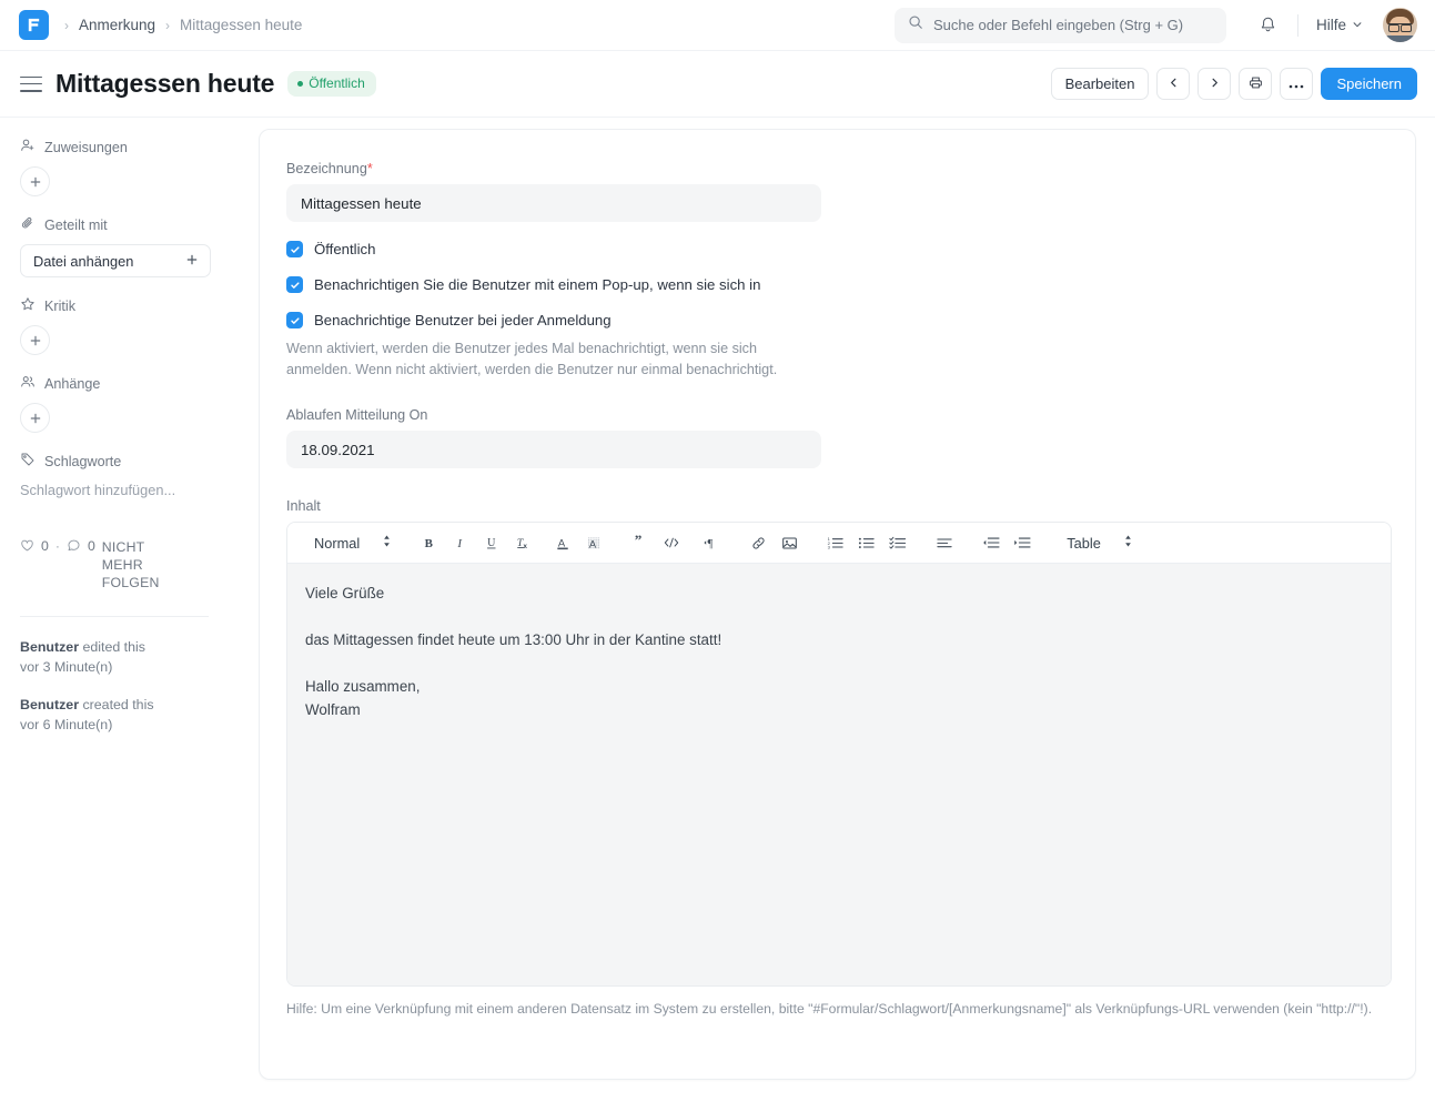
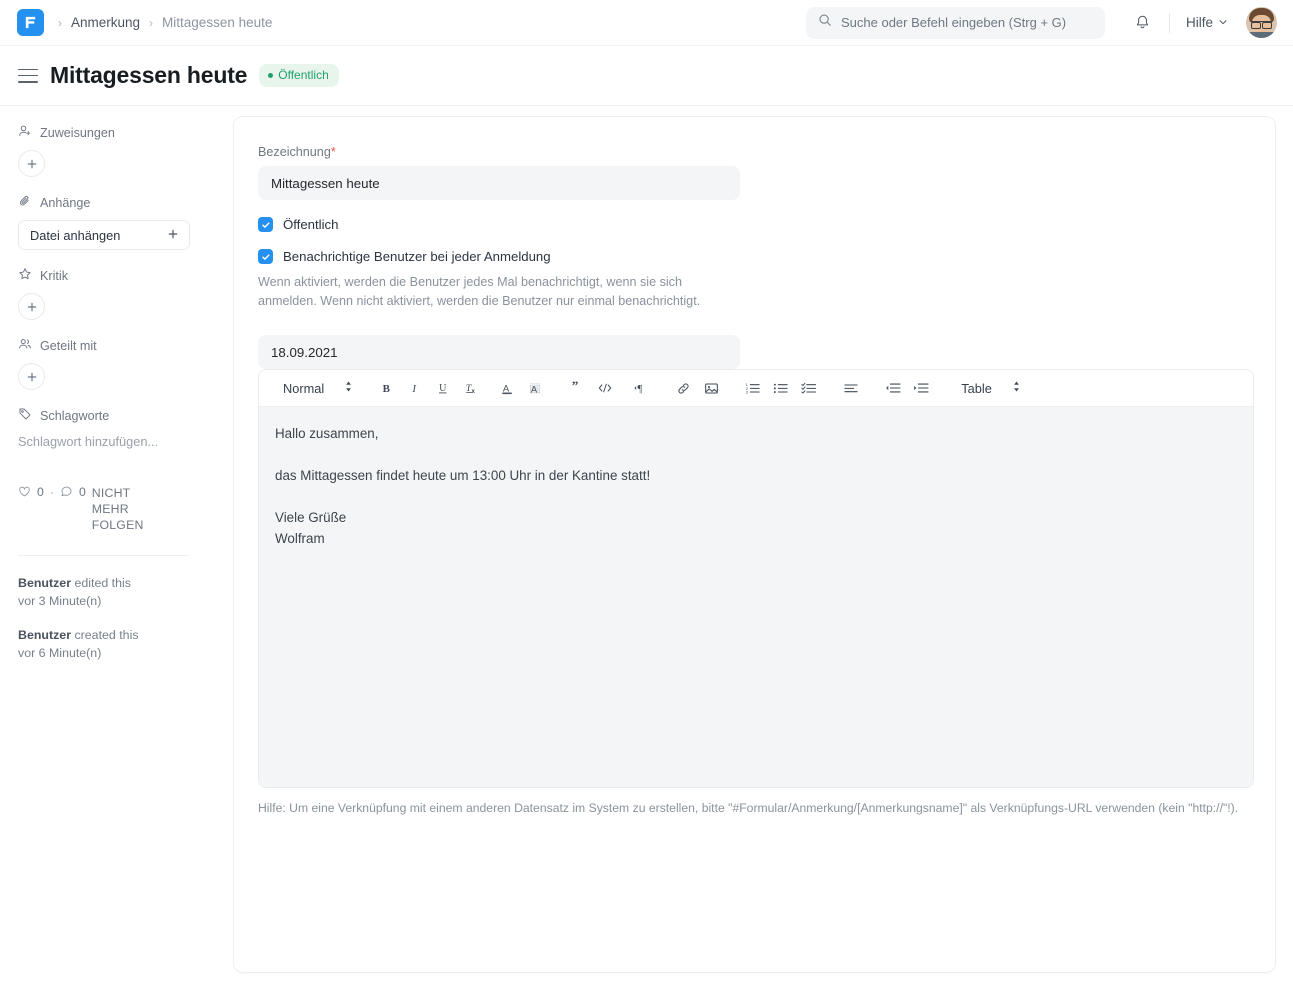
  ›
  Anmerkung
  ›
  Mittagessen heute
  Suche oder Befehl eingeben (Strg + G)
  Hilfe
  Mittagessen heute
  Öffentlich
- Bearbeiten
- Speichern
  Zuweisungen
- Geteilt mit
+ Anhänge
  Datei anhängen
  Kritik
- Anhänge
+ Geteilt mit
  Schlagworte
  Schlagwort hinzufügen...
  0
  ·
  0
  NICHT MEHR FOLGEN
  Benutzer edited this
  vor 3 Minute(n)
  Benutzer created this
  vor 6 Minute(n)
  Bezeichnung*
  Mittagessen heute
  Öffentlich
- Benachrichtigen Sie die Benutzer mit einem Pop-up, wenn sie sich in
  Benachrichtige Benutzer bei jeder Anmeldung
  Wenn aktiviert, werden die Benutzer jedes Mal benachrichtigt, wenn sie sich anmelden. Wenn nicht aktiviert, werden die Benutzer nur einmal benachrichtigt.
- Ablaufen Mitteilung On
  18.09.2021
- Inhalt
  Normal
  B
  I
  U
  T
  A
  A
  ”
  ¶
  Table
- Viele Grüße
+ Hallo zusammen,
  das Mittagessen findet heute um 13:00 Uhr in der Kantine statt!
- Hallo zusammen,
+ Viele Grüße
  Wolfram
- Hilfe: Um eine Verknüpfung mit einem anderen Datensatz im System zu erstellen, bitte "#Formular/Schlagwort/[Anmerkungsname]" als Verknüpfungs-URL verwenden (kein "http://"!).
+ Hilfe: Um eine Verknüpfung mit einem anderen Datensatz im System zu erstellen, bitte "#Formular/Anmerkung/[Anmerkungsname]" als Verknüpfungs-URL verwenden (kein "http://"!).
